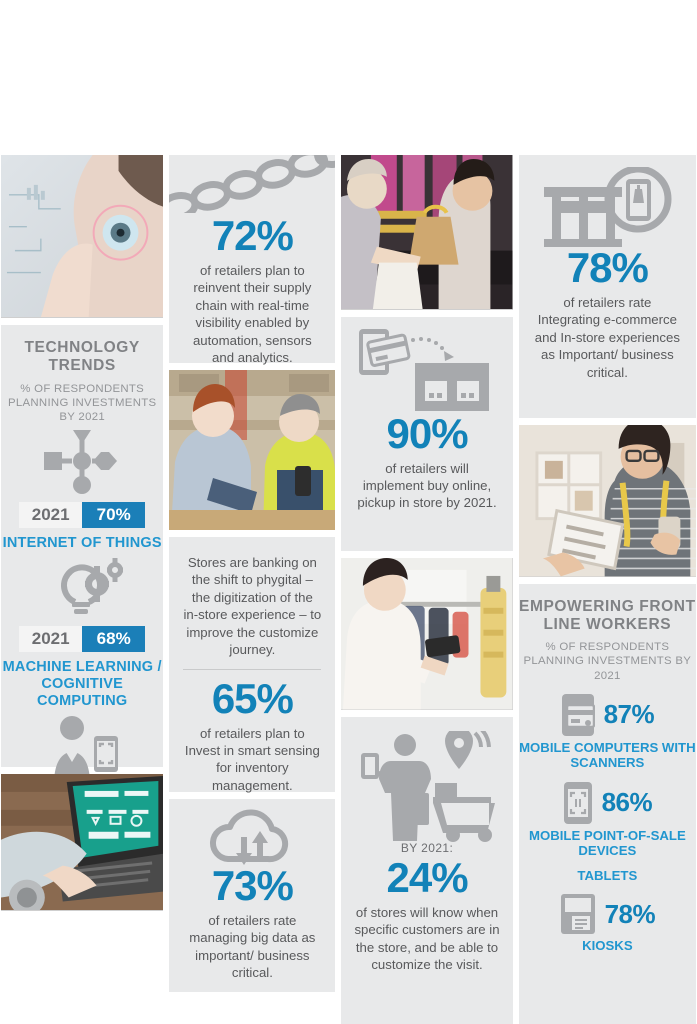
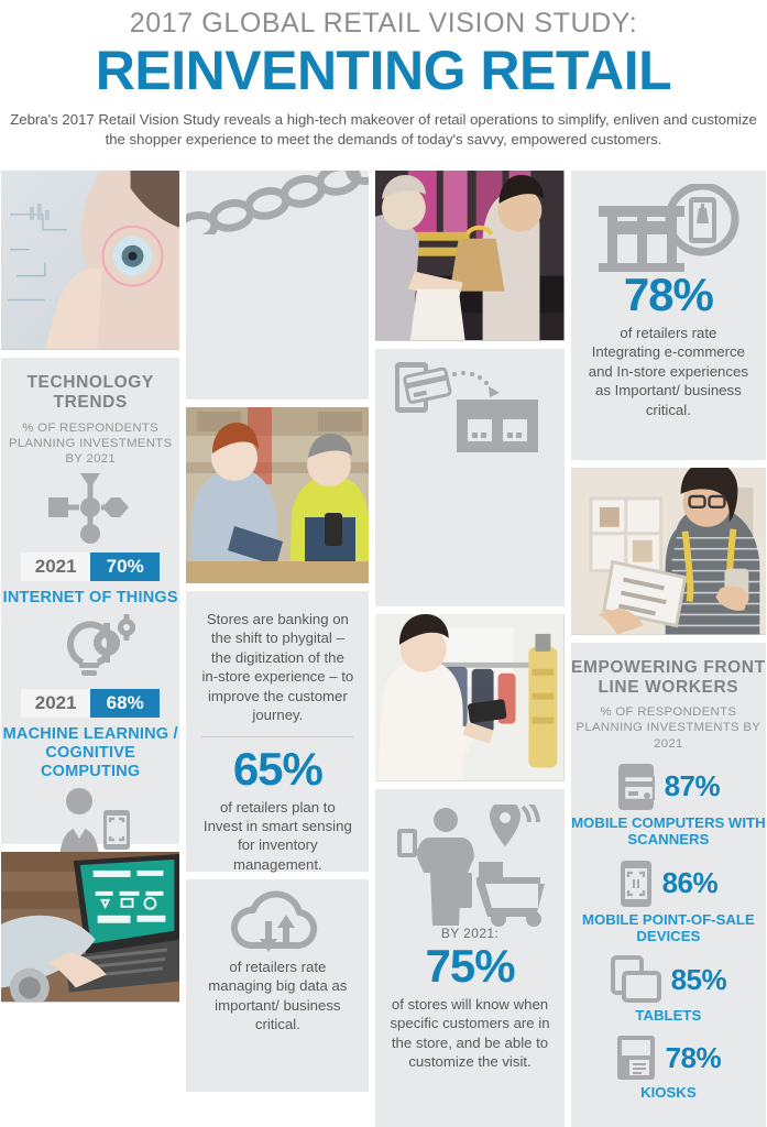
+ 2017 GLOBAL RETAIL VISION STUDY:
+ REINVENTING RETAIL
+ Zebra's 2017 Retail Vision Study reveals a high-tech makeover of retail operations to simplify, enliven and customize the shopper experience to meet the demands of today's savvy, empowered customers.
  TECHNOLOGY TRENDS
  % OF RESPONDENTS PLANNING INVESTMENTS BY 2021
  2021
  70%
  INTERNET OF THINGS
  2021
  68%
  MACHINE LEARNING / COGNITIVE COMPUTING
- 72%
- of retailers plan to reinvent their supply chain with real-time visibility enabled by automation, sensors and analytics.
- Stores are banking on the shift to phygital – the digitization of the in-store experience – to improve the customize journey.
+ Stores are banking on the shift to phygital – the digitization of the in-store experience – to improve the customer journey.
  65%
  of retailers plan to Invest in smart sensing for inventory management.
- 73%
  of retailers rate managing big data as important/ business critical.
- 90%
- of retailers will implement buy online, pickup in store by 2021.
  BY 2021:
- 24%
+ 75%
  of stores will know when specific customers are in the store, and be able to customize the visit.
  78%
  of retailers rate Integrating e-commerce and In-store experiences as Important/ business critical.
  EMPOWERING FRONT LINE WORKERS
  % OF RESPONDENTS PLANNING INVESTMENTS BY 2021
  87%
  MOBILE COMPUTERS WITH SCANNERS
  86%
  MOBILE POINT-OF-SALE DEVICES
+ 85%
  TABLETS
  78%
  KIOSKS
